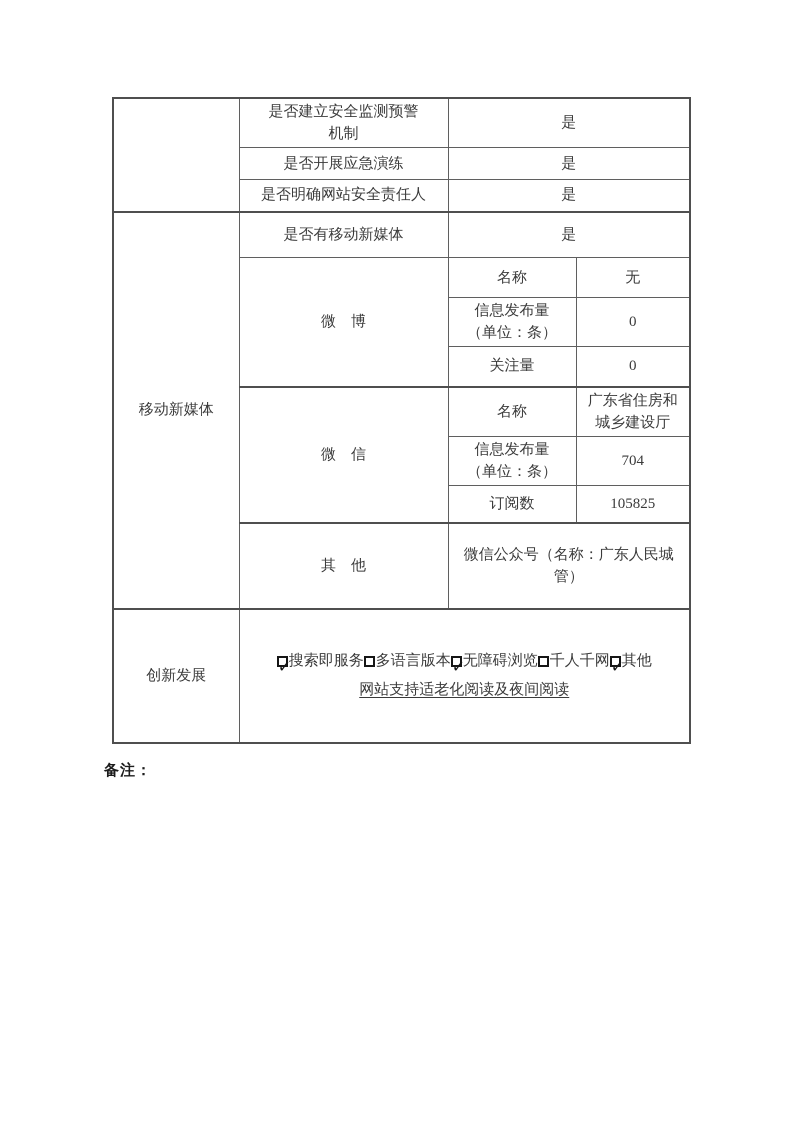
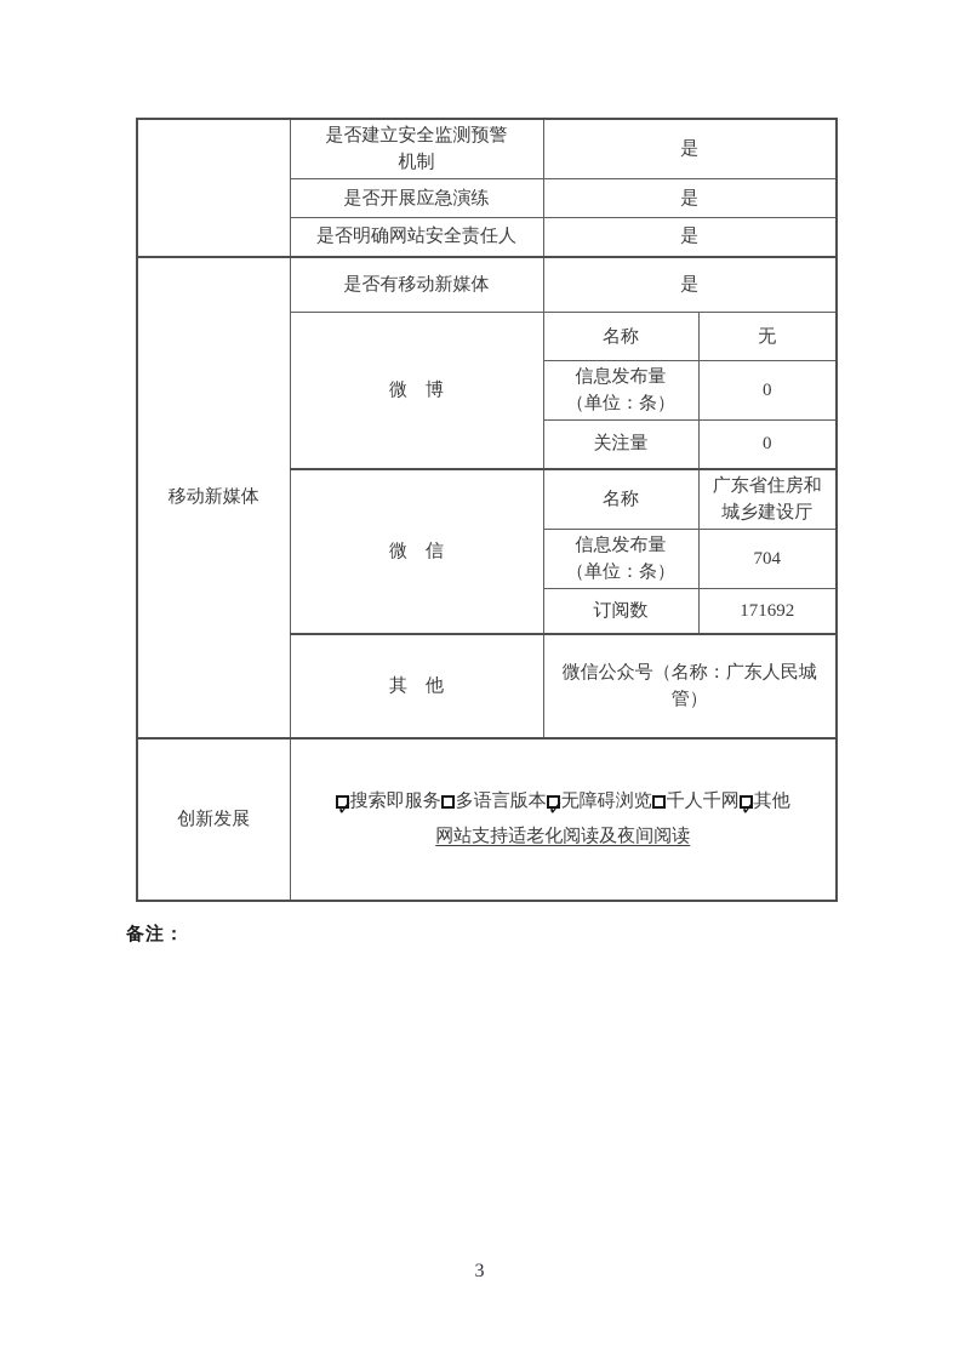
  	是否建立安全监测预警 机制	是
  是否开展应急演练	是
  是否明确网站安全责任人	是
  移动新媒体	是否有移动新媒体	是
  微 博	名称	无
  信息发布量 （单位：条）	0
  关注量	0
  微 信	名称	广东省住房和 城乡建设厅
  信息发布量 （单位：条）	704
- 订阅数	105825
+ 订阅数	171692
  其 他	微信公众号（名称：广东人民城 管）
  创新发展	搜索即服务 多语言版本 无障碍浏览 千人千网 其他 网站支持适老化阅读及夜间阅读
  备注：
+ 3
